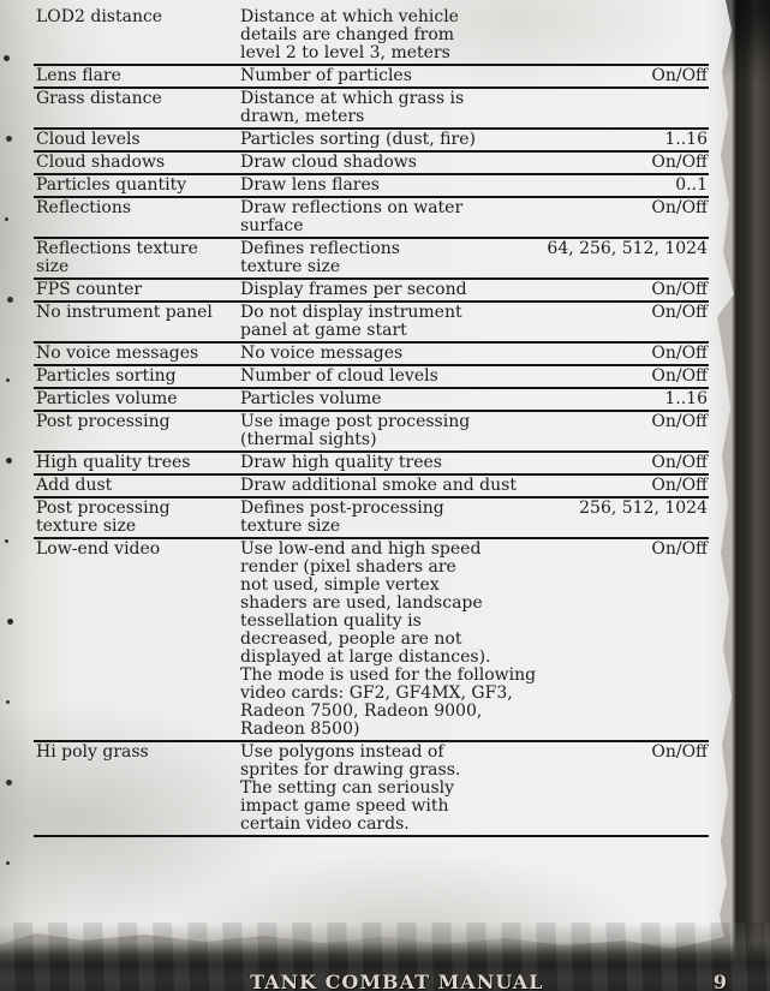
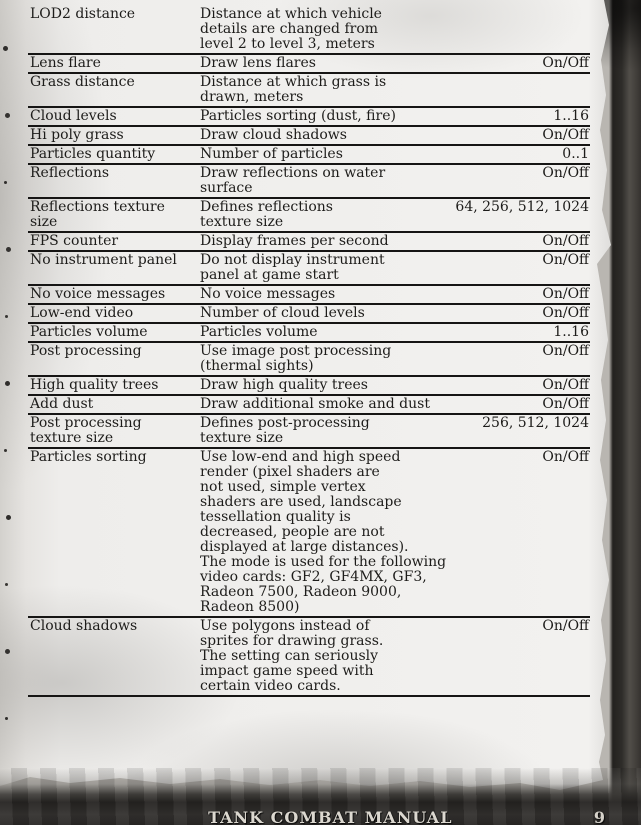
  LOD2 distance
  Distance at which vehicle
  details are changed from
  level 2 to level 3, meters
  Lens flare
- Number of particles
+ Draw lens flares
  On/Off
  Grass distance
  Distance at which grass is
  drawn, meters
  Cloud levels
  Particles sorting (dust, fire)
  1..16
- Cloud shadows
+ Hi poly grass
  Draw cloud shadows
  On/Off
  Particles quantity
- Draw lens flares
+ Number of particles
  0..1
  Reflections
  Draw reflections on water
  surface
  On/Off
  Reflections texture
  size
  Defines reflections
  texture size
  64, 256, 512, 1024
  FPS counter
  Display frames per second
  On/Off
  No instrument panel
  Do not display instrument
  panel at game start
  On/Off
  No voice messages
  No voice messages
  On/Off
- Particles sorting
+ Low-end video
  Number of cloud levels
  On/Off
  Particles volume
  Particles volume
  1..16
  Post processing
  Use image post processing
  (thermal sights)
  On/Off
  High quality trees
  Draw high quality trees
  On/Off
  Add dust
  Draw additional smoke and dust
  On/Off
  Post processing
  texture size
  Defines post-processing
  texture size
  256, 512, 1024
- Low-end video
+ Particles sorting
  Use low-end and high speed
  render (pixel shaders are
  not used, simple vertex
  shaders are used, landscape
  tessellation quality is
  decreased, people are not
  displayed at large distances).
  The mode is used for the following
  video cards: GF2, GF4MX, GF3,
  Radeon 7500, Radeon 9000,
  Radeon 8500)
  On/Off
- Hi poly grass
+ Cloud shadows
  Use polygons instead of
  sprites for drawing grass.
  The setting can seriously
  impact game speed with
  certain video cards.
  On/Off
  TANK COMBAT MANUAL
  9
